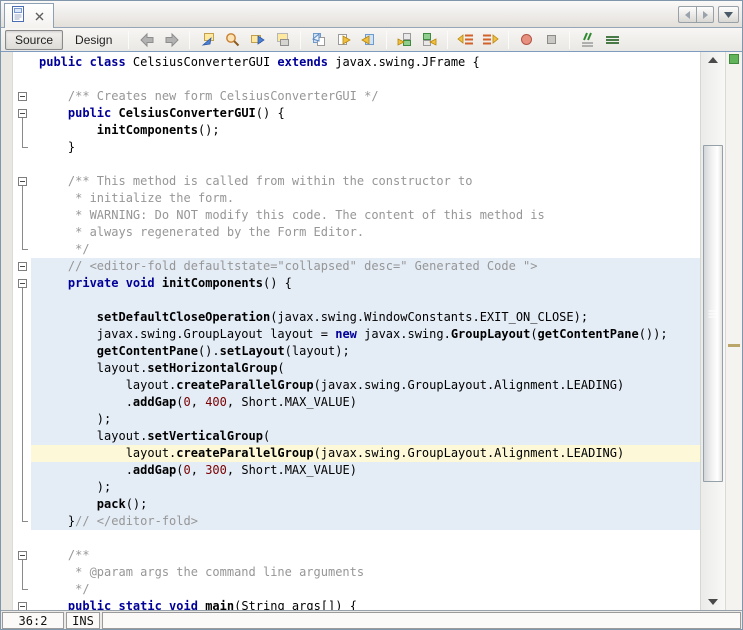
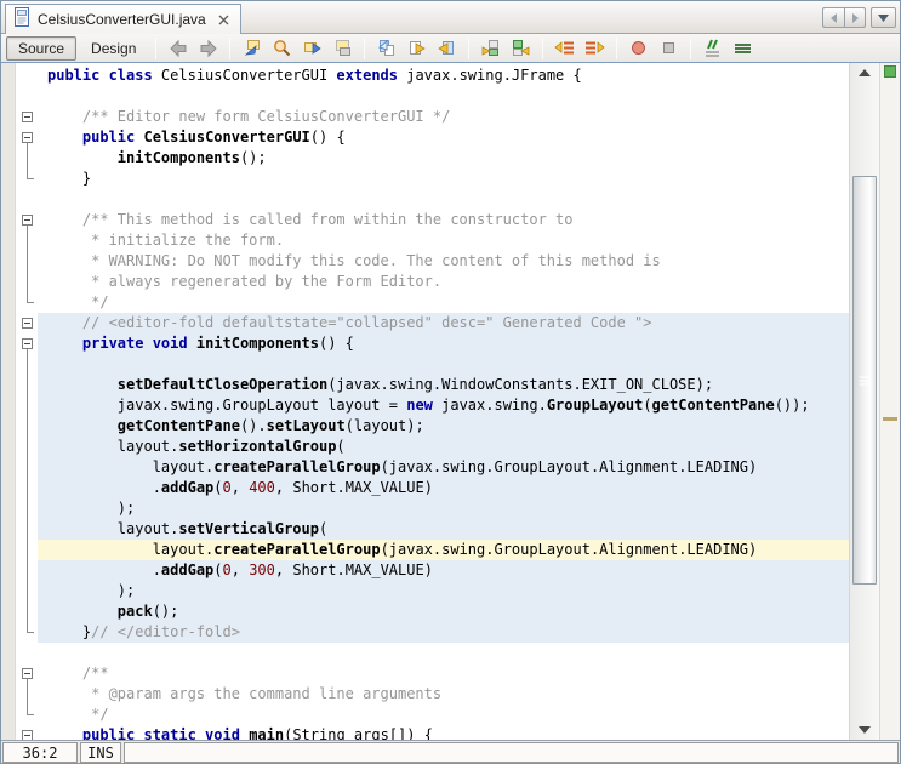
+ CelsiusConverterGUI.java
  Source
  Design
  public class CelsiusConverterGUI extends javax.swing.JFrame {
- /** Creates new form CelsiusConverterGUI */
+ /** Editor new form CelsiusConverterGUI */
  public CelsiusConverterGUI() {
  initComponents();
  }
  /** This method is called from within the constructor to
  * initialize the form.
  * WARNING: Do NOT modify this code. The content of this method is
  * always regenerated by the Form Editor.
  */
  // <editor-fold defaultstate="collapsed" desc=" Generated Code ">
  private void initComponents() {
  setDefaultCloseOperation(javax.swing.WindowConstants.EXIT_ON_CLOSE);
  javax.swing.GroupLayout layout = new javax.swing.GroupLayout(getContentPane());
  getContentPane().setLayout(layout);
  layout.setHorizontalGroup(
  layout.createParallelGroup(javax.swing.GroupLayout.Alignment.LEADING)
  .addGap(0, 400, Short.MAX_VALUE)
  );
  layout.setVerticalGroup(
  layout.createParallelGroup(javax.swing.GroupLayout.Alignment.LEADING)
  .addGap(0, 300, Short.MAX_VALUE)
  );
  pack();
  }// </editor-fold>
  /**
  * @param args the command line arguments
  */
  public static void main(String args[]) {
  36:2
  INS
